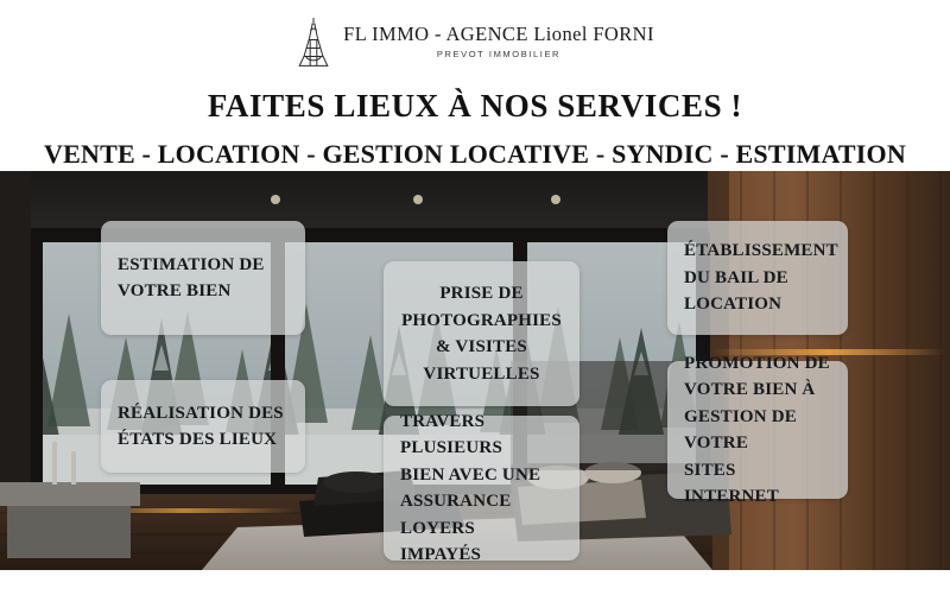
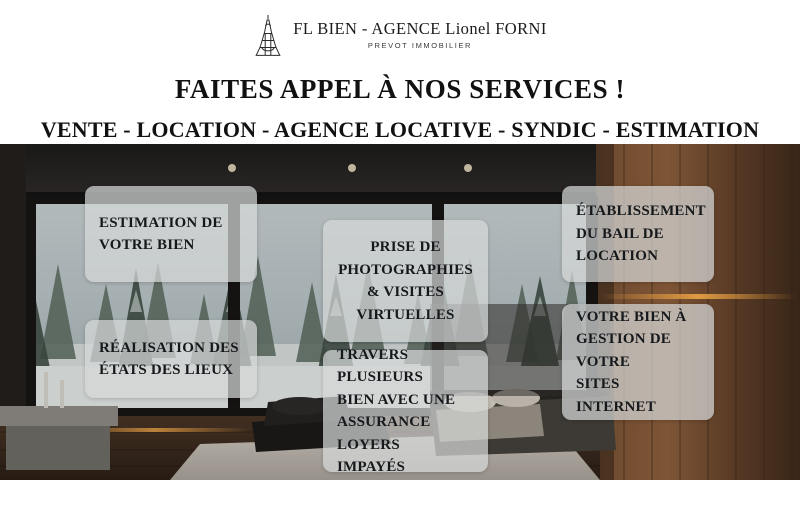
- FL IMMO - AGENCE Lionel FORNI
+ FL BIEN - AGENCE Lionel FORNI
  PREVOT IMMOBILIER
- FAITES LIEUX À NOS SERVICES !
+ FAITES APPEL À NOS SERVICES !
- VENTE - LOCATION - GESTION LOCATIVE - SYNDIC - ESTIMATION
+ VENTE - LOCATION - AGENCE LOCATIVE - SYNDIC - ESTIMATION
  ESTIMATION DE
  VOTRE BIEN
  RÉALISATION DES
  ÉTATS DES LIEUX
  PRISE DE
  PHOTOGRAPHIES
  & VISITES
  VIRTUELLES
  TRAVERS PLUSIEURS
  BIEN AVEC UNE
  ASSURANCE LOYERS
  IMPAYÉS
  ÉTABLISSEMENT
  DU BAIL DE
  LOCATION
- PROMOTION DE
  VOTRE BIEN À
  GESTION DE VOTRE
  SITES INTERNET
